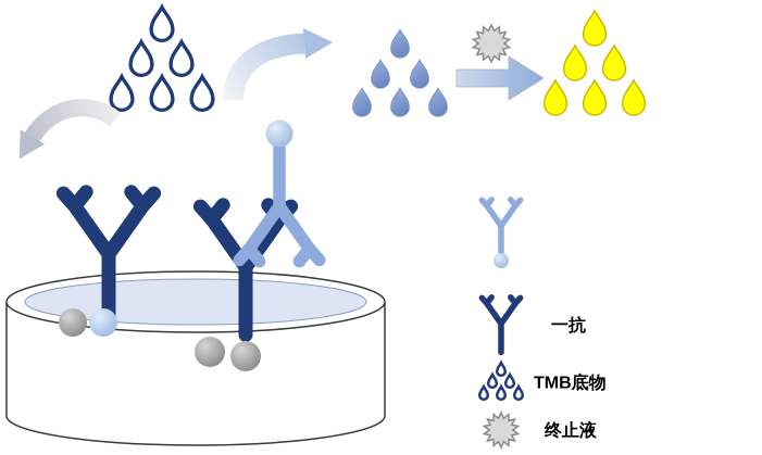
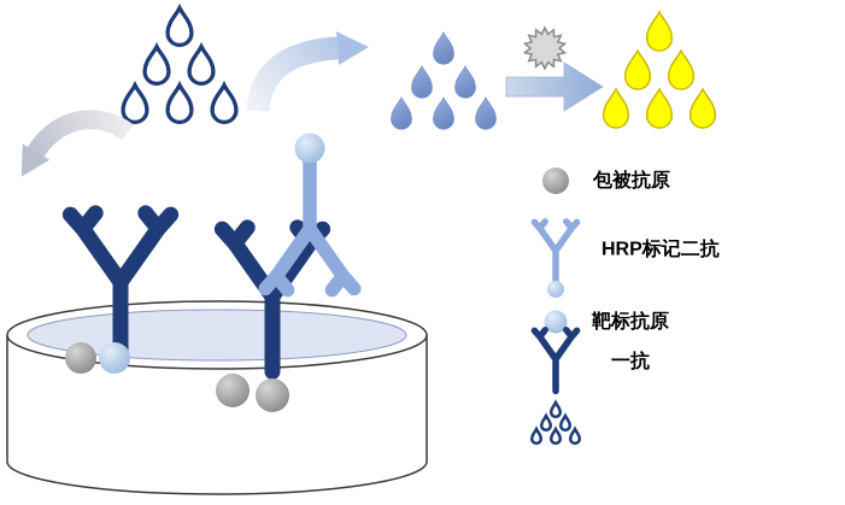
+ 包被抗原
+ HRP标记二抗
+ 靶标抗原
  一抗
- TMB底物
- 终止液
